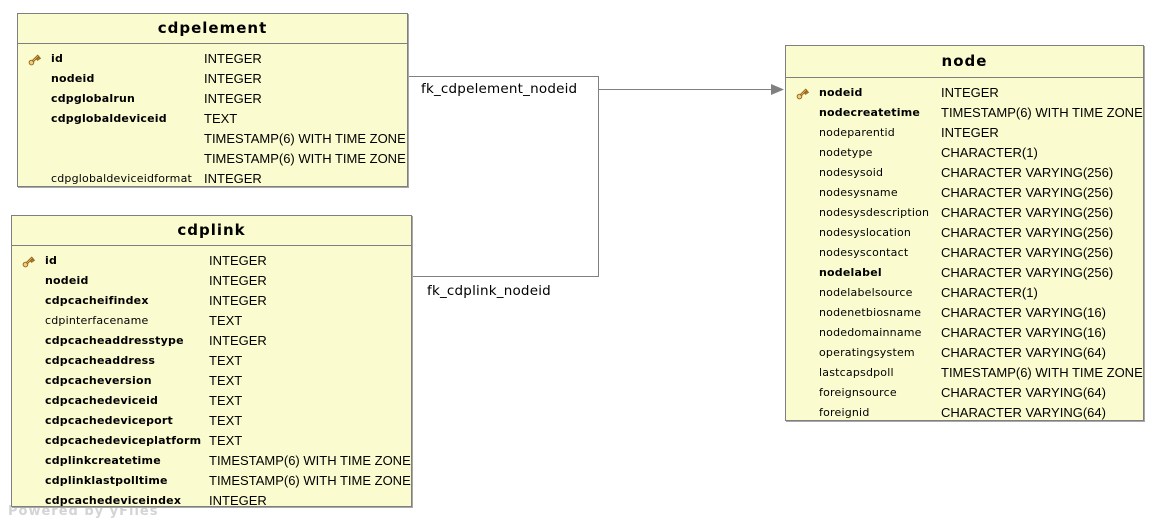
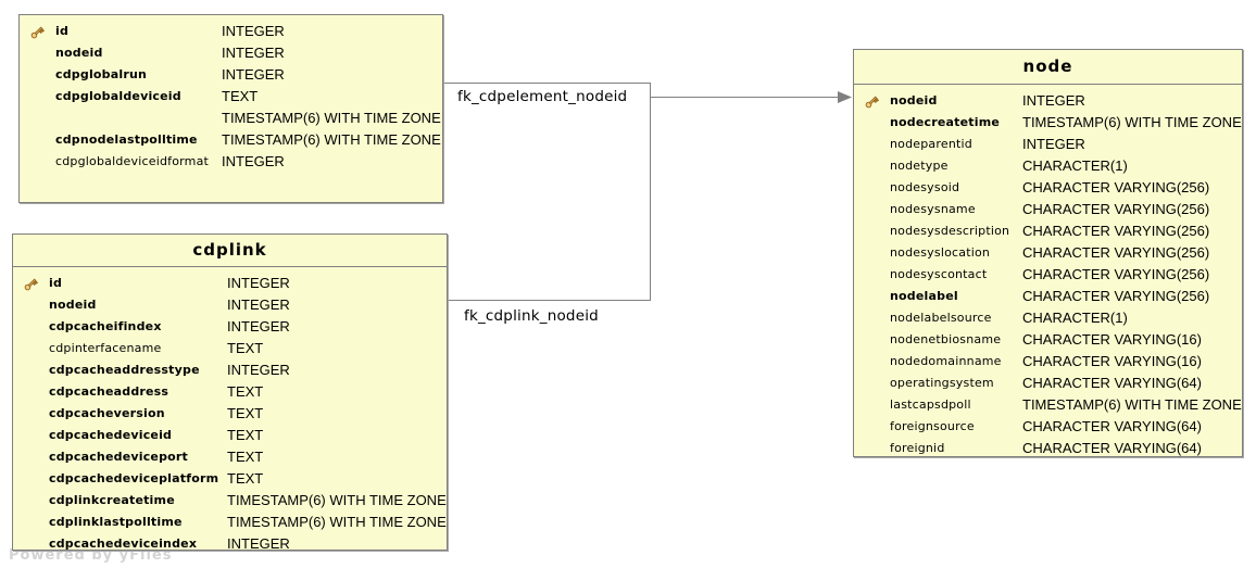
  Powered by yFiles
- cdpelement
  id
  INTEGER
  nodeid
  INTEGER
  cdpglobalrun
  INTEGER
  cdpglobaldeviceid
  TEXT
  TIMESTAMP(6) WITH TIME ZONE
+ cdpnodelastpolltime
  TIMESTAMP(6) WITH TIME ZONE
  cdpglobaldeviceidformat
  INTEGER
  cdplink
  id
  INTEGER
  nodeid
  INTEGER
  cdpcacheifindex
  INTEGER
  cdpinterfacename
  TEXT
  cdpcacheaddresstype
  INTEGER
  cdpcacheaddress
  TEXT
  cdpcacheversion
  TEXT
  cdpcachedeviceid
  TEXT
  cdpcachedeviceport
  TEXT
  cdpcachedeviceplatform
  TEXT
  cdplinkcreatetime
  TIMESTAMP(6) WITH TIME ZONE
  cdplinklastpolltime
  TIMESTAMP(6) WITH TIME ZONE
  cdpcachedeviceindex
  INTEGER
  node
  nodeid
  INTEGER
  nodecreatetime
  TIMESTAMP(6) WITH TIME ZONE
  nodeparentid
  INTEGER
  nodetype
  CHARACTER(1)
  nodesysoid
  CHARACTER VARYING(256)
  nodesysname
  CHARACTER VARYING(256)
  nodesysdescription
  CHARACTER VARYING(256)
  nodesyslocation
  CHARACTER VARYING(256)
  nodesyscontact
  CHARACTER VARYING(256)
  nodelabel
  CHARACTER VARYING(256)
  nodelabelsource
  CHARACTER(1)
  nodenetbiosname
  CHARACTER VARYING(16)
  nodedomainname
  CHARACTER VARYING(16)
  operatingsystem
  CHARACTER VARYING(64)
  lastcapsdpoll
  TIMESTAMP(6) WITH TIME ZONE
  foreignsource
  CHARACTER VARYING(64)
  foreignid
  CHARACTER VARYING(64)
  fk_cdpelement_nodeid
  fk_cdplink_nodeid
